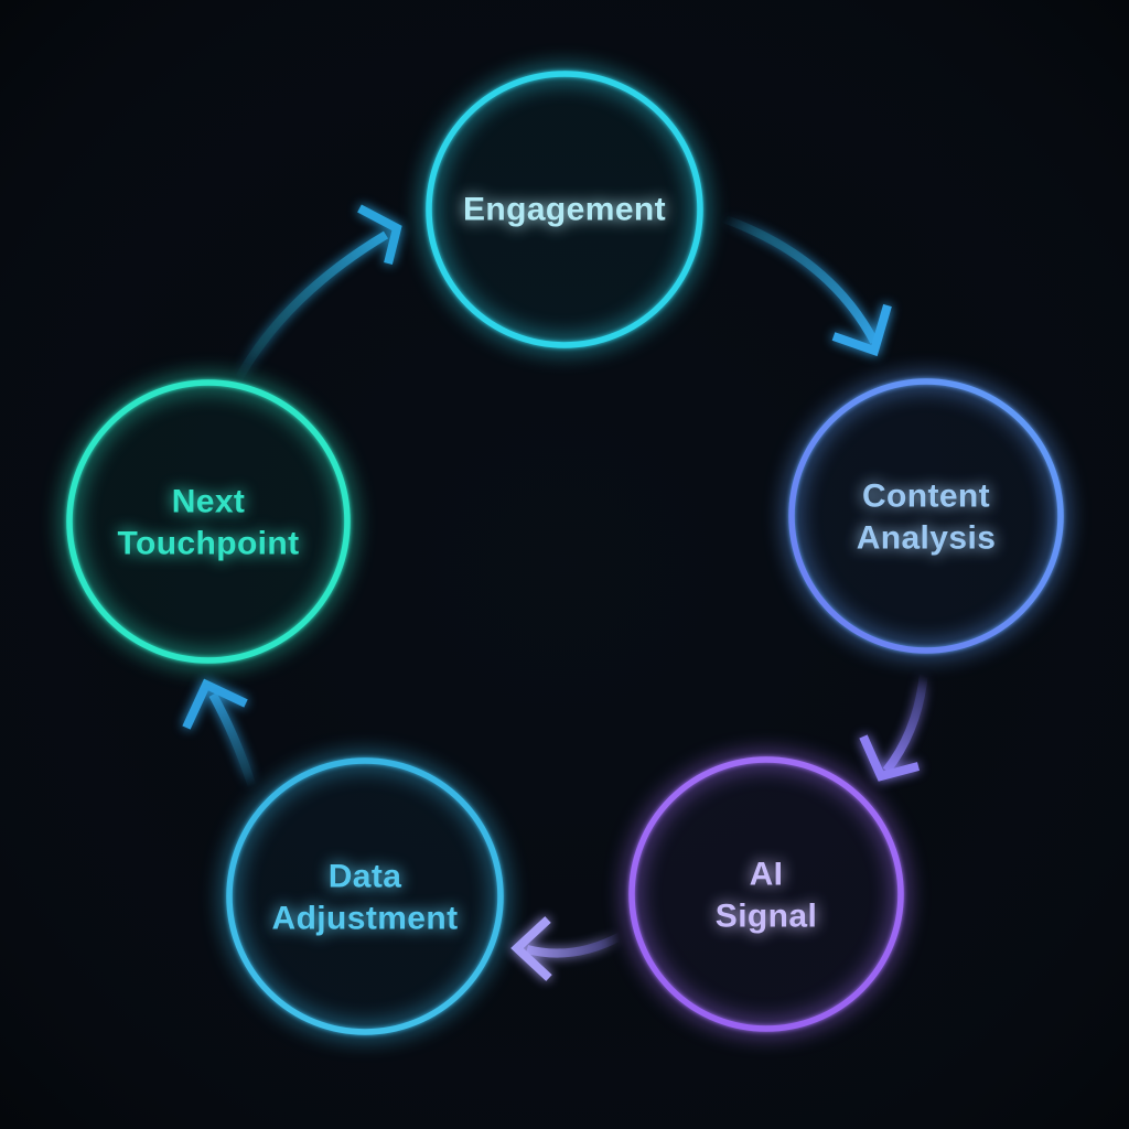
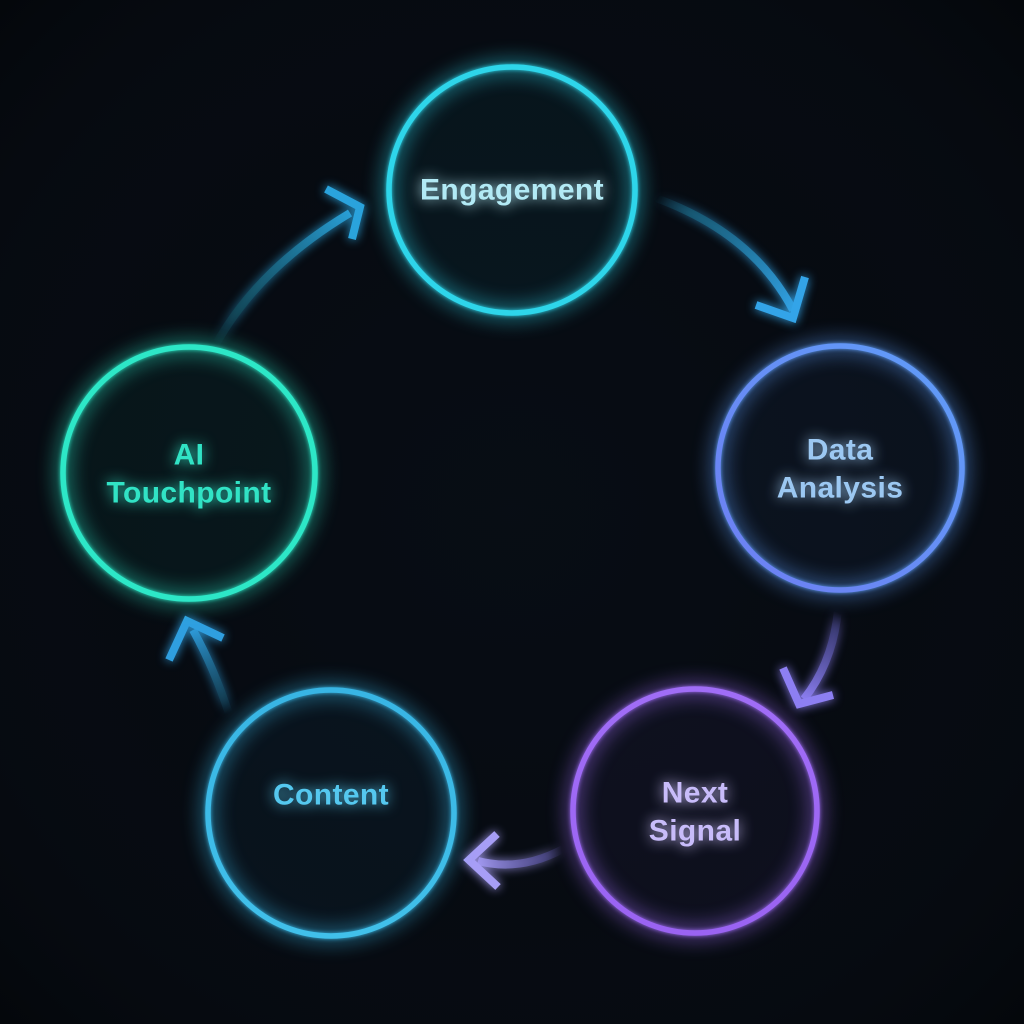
  Engagement
- Content
+ Data
  Analysis
- AI
+ Next
  Signal
- Data
+ Content
- Adjustment
- Next
+ AI
  Touchpoint
